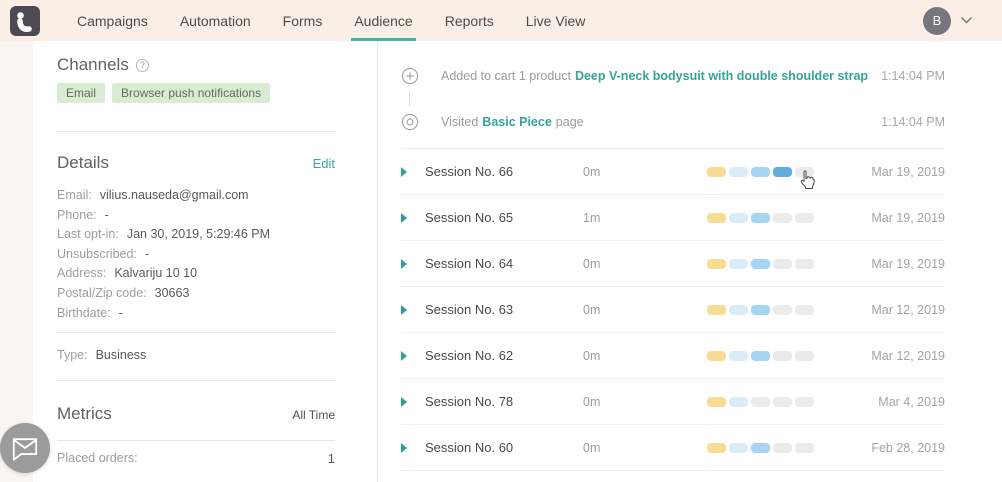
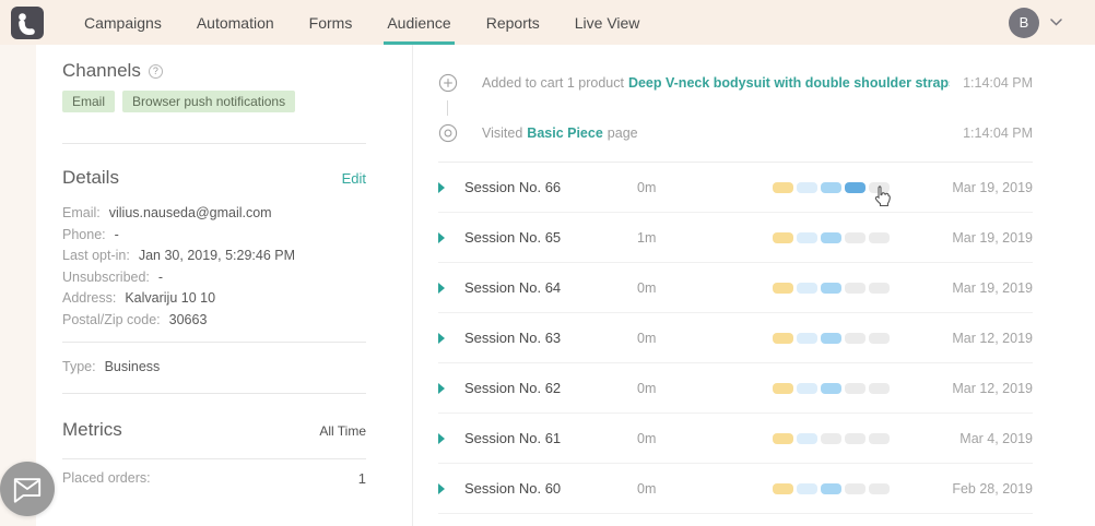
  Campaigns
  Automation
  Forms
  Audience
  Reports
  Live View
  B
  Channels
  ?
  Email
  Browser push notifications
  Details
  Edit
  Email: vilius.nauseda@gmail.com
  Phone: -
  Last opt-in: Jan 30, 2019, 5:29:46 PM
  Unsubscribed: -
  Address: Kalvariju 10 10
  Postal/Zip code: 30663
- Birthdate: -
  Type: Business
  Metrics
  All Time
  Placed orders:
  1
  Added to cart 1 product Deep V-neck bodysuit with double shoulder strap
  1:14:04 PM
  Visited Basic Piece page
  1:14:04 PM
  Session No. 66
  0m
  Mar 19, 2019
  Session No. 65
  1m
  Mar 19, 2019
  Session No. 64
  0m
  Mar 19, 2019
  Session No. 63
  0m
  Mar 12, 2019
  Session No. 62
  0m
  Mar 12, 2019
- Session No. 78
+ Session No. 61
  0m
  Mar 4, 2019
  Session No. 60
  0m
  Feb 28, 2019
